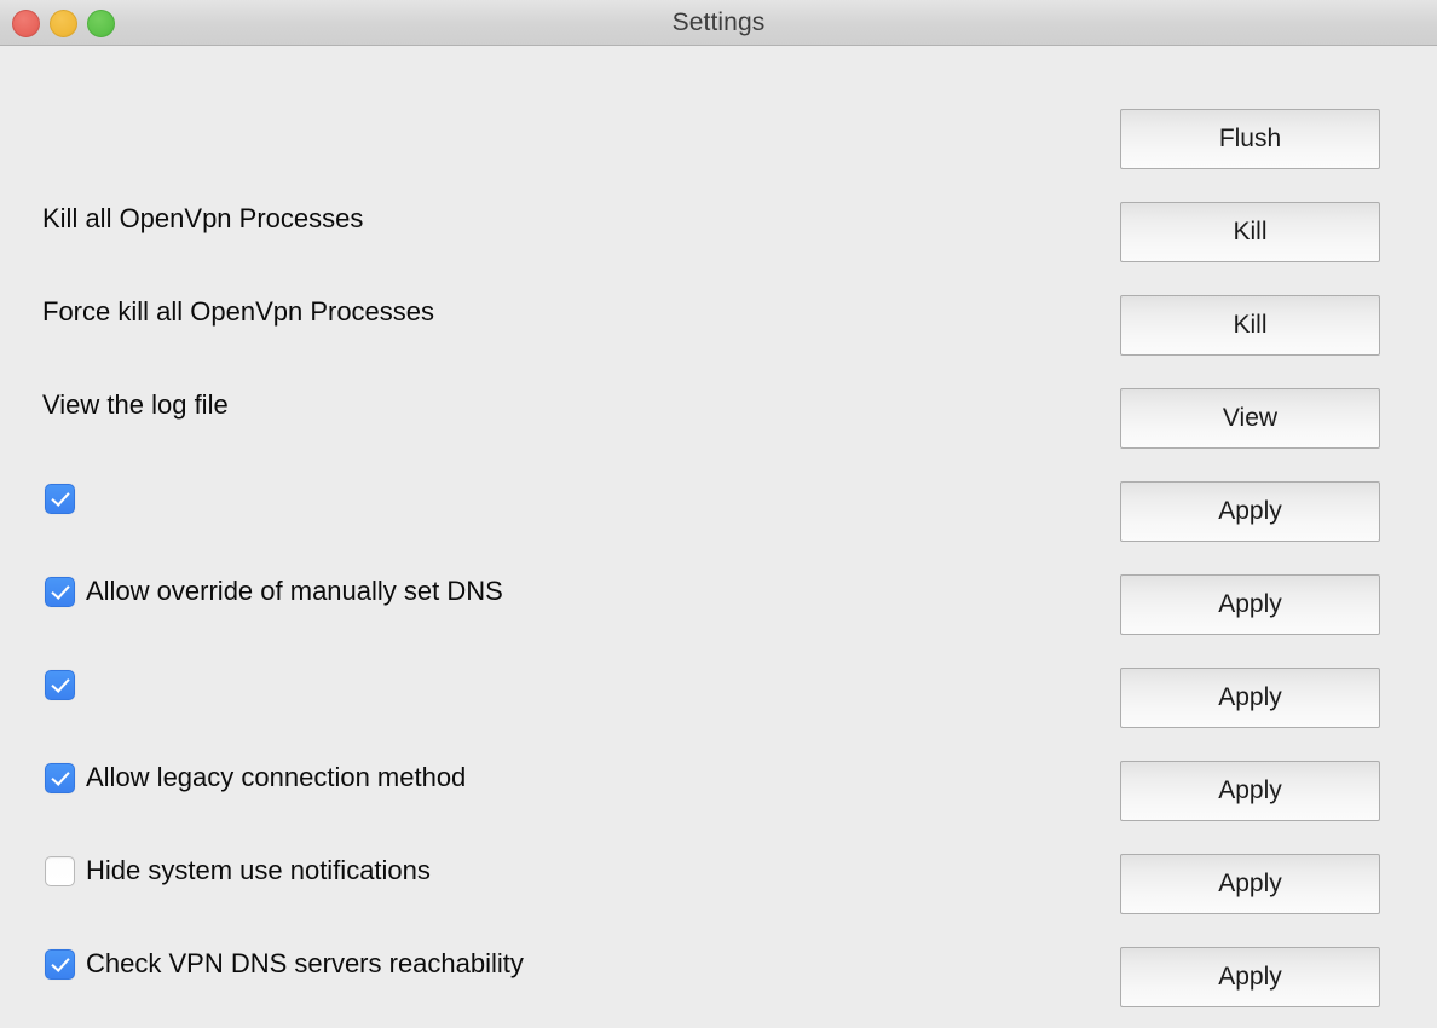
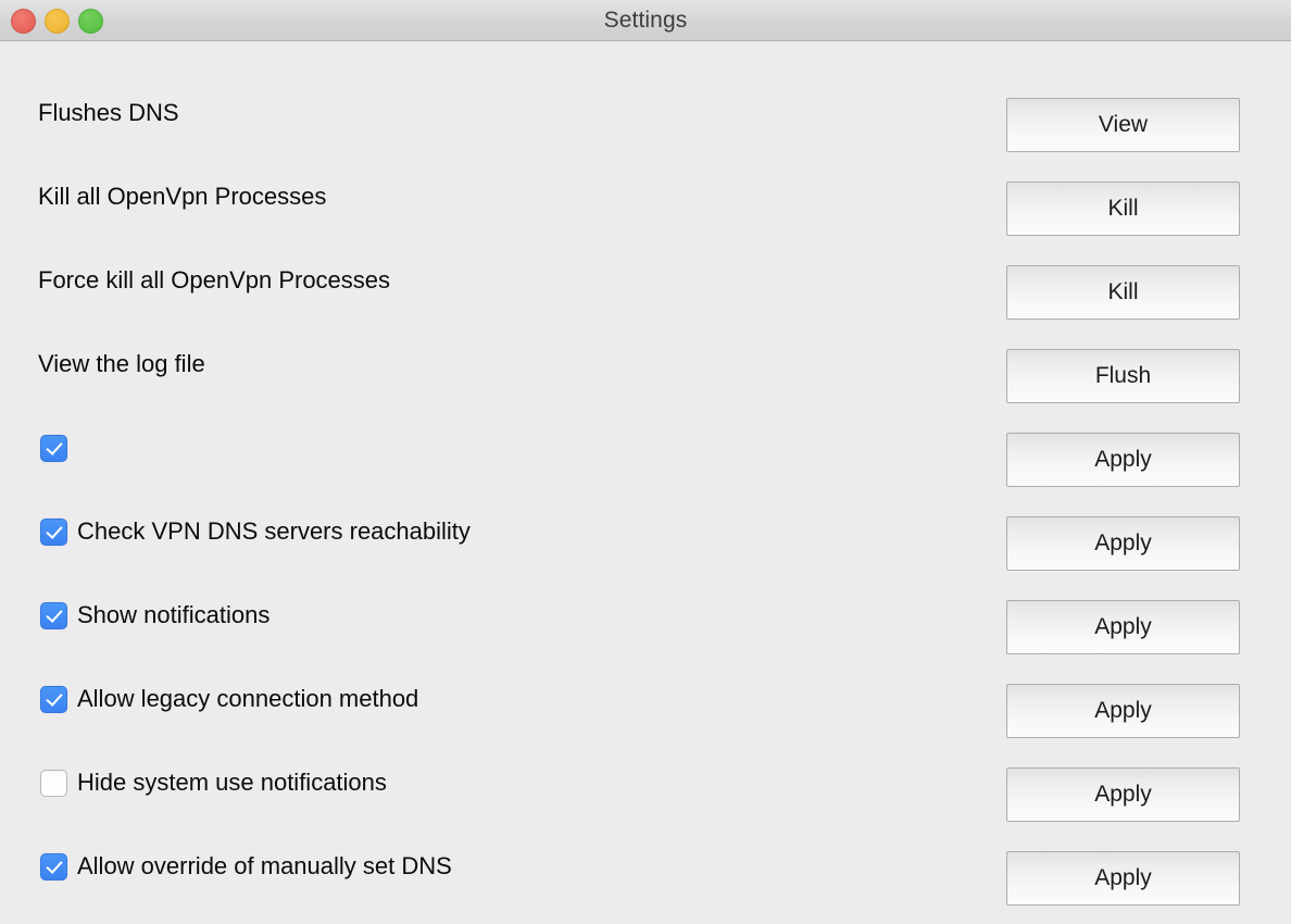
  Settings
+ Flushes DNS
- Flush
+ View
  Kill all OpenVpn Processes
  Kill
  Force kill all OpenVpn Processes
  Kill
  View the log file
- View
+ Flush
  Apply
- Allow override of manually set DNS
+ Check VPN DNS servers reachability
  Apply
+ Show notifications
  Apply
  Allow legacy connection method
  Apply
  Hide system use notifications
  Apply
- Check VPN DNS servers reachability
+ Allow override of manually set DNS
  Apply
